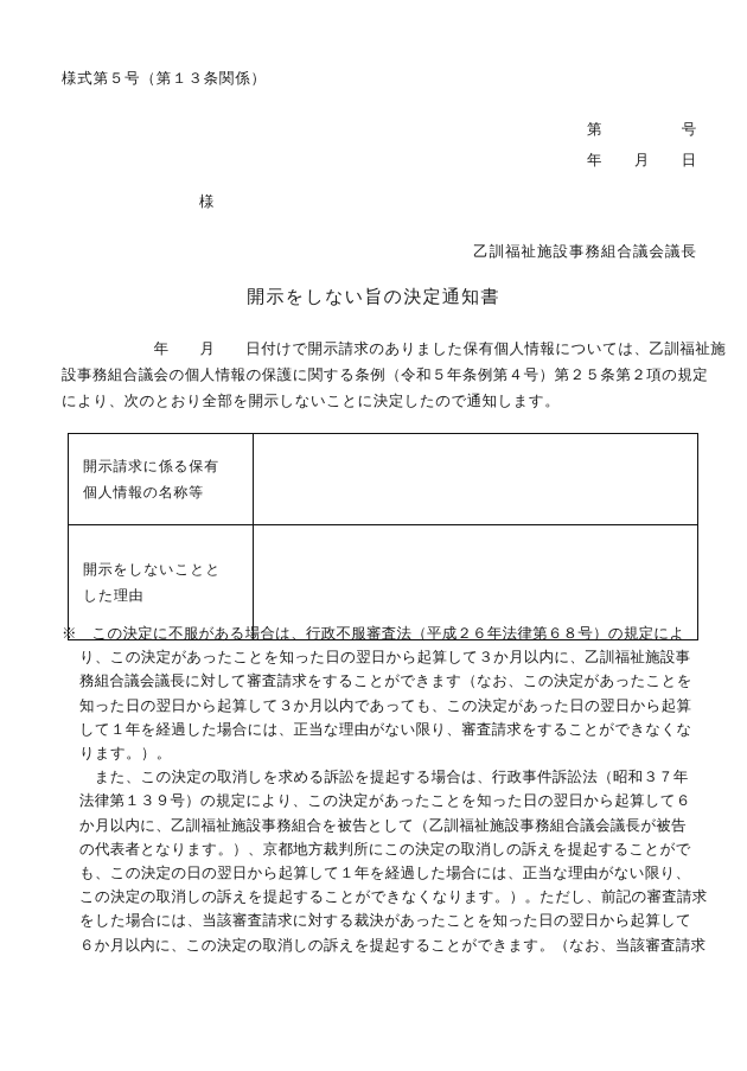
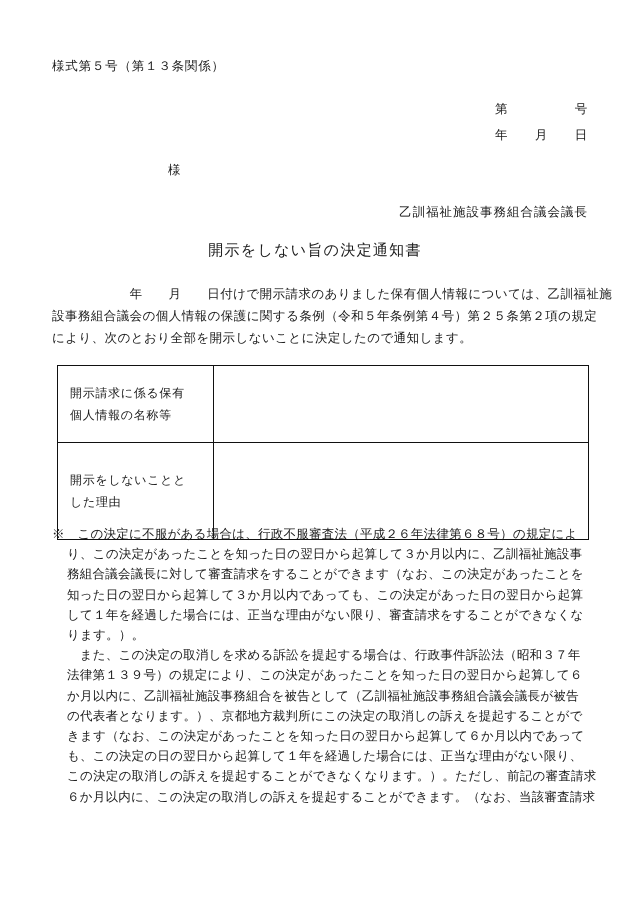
  様式第５号（第１３条関係）
  第 号
  年 月 日
  様
  乙訓福祉施設事務組合議会議長
  開示をしない旨の決定通知書
  年 月 日付けで開示請求のありました保有個人情報については、乙訓福祉施
  設事務組合議会の個人情報の保護に関する条例（令和５年条例第４号）第２５条第２項の規定
  により、次のとおり全部を開示しないことに決定したので通知します。
  開示請求に係る保有 個人情報の名称等
  開示をしないことと した理由
  ※ この決定に不服がある場合は、行政不服審査法（平成２６年法律第６８号）の規定によ
  り、この決定があったことを知った日の翌日から起算して３か月以内に、乙訓福祉施設事
  務組合議会議長に対して審査請求をすることができます（なお、この決定があったことを
  知った日の翌日から起算して３か月以内であっても、この決定があった日の翌日から起算
  して１年を経過した場合には、正当な理由がない限り、審査請求をすることができなくな
  ります。）。
  また、この決定の取消しを求める訴訟を提起する場合は、行政事件訴訟法（昭和３７年
  法律第１３９号）の規定により、この決定があったことを知った日の翌日から起算して６
  か月以内に、乙訓福祉施設事務組合を被告として（乙訓福祉施設事務組合議会議長が被告
  の代表者となります。）、京都地方裁判所にこの決定の取消しの訴えを提起することがで
+ きます（なお、この決定があったことを知った日の翌日から起算して６か月以内であって
  も、この決定の日の翌日から起算して１年を経過した場合には、正当な理由がない限り、
  この決定の取消しの訴えを提起することができなくなります。）。ただし、前記の審査請求
- をした場合には、当該審査請求に対する裁決があったことを知った日の翌日から起算して
  ６か月以内に、この決定の取消しの訴えを提起することができます。（なお、当該審査請求
